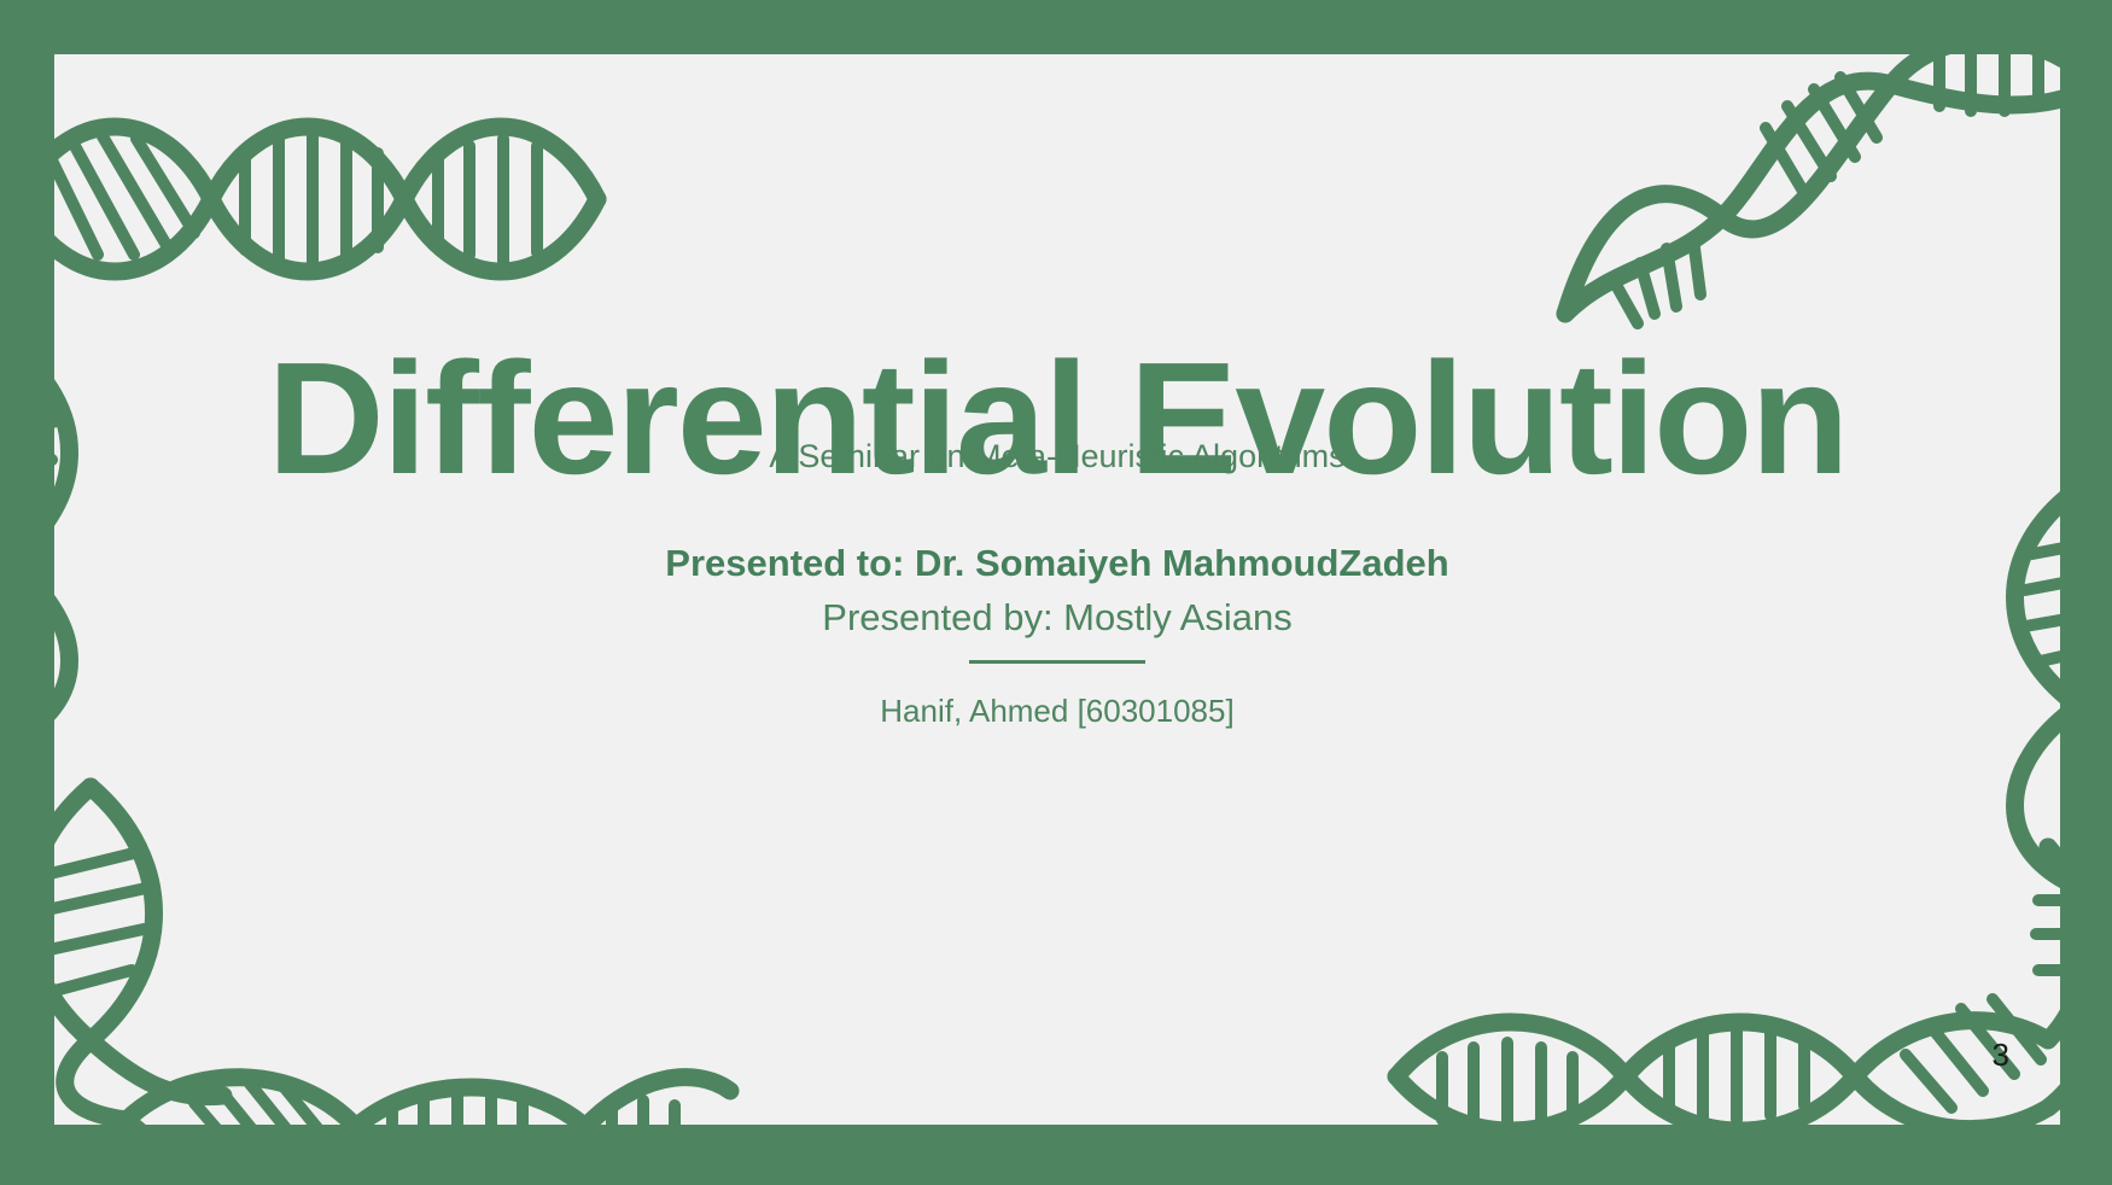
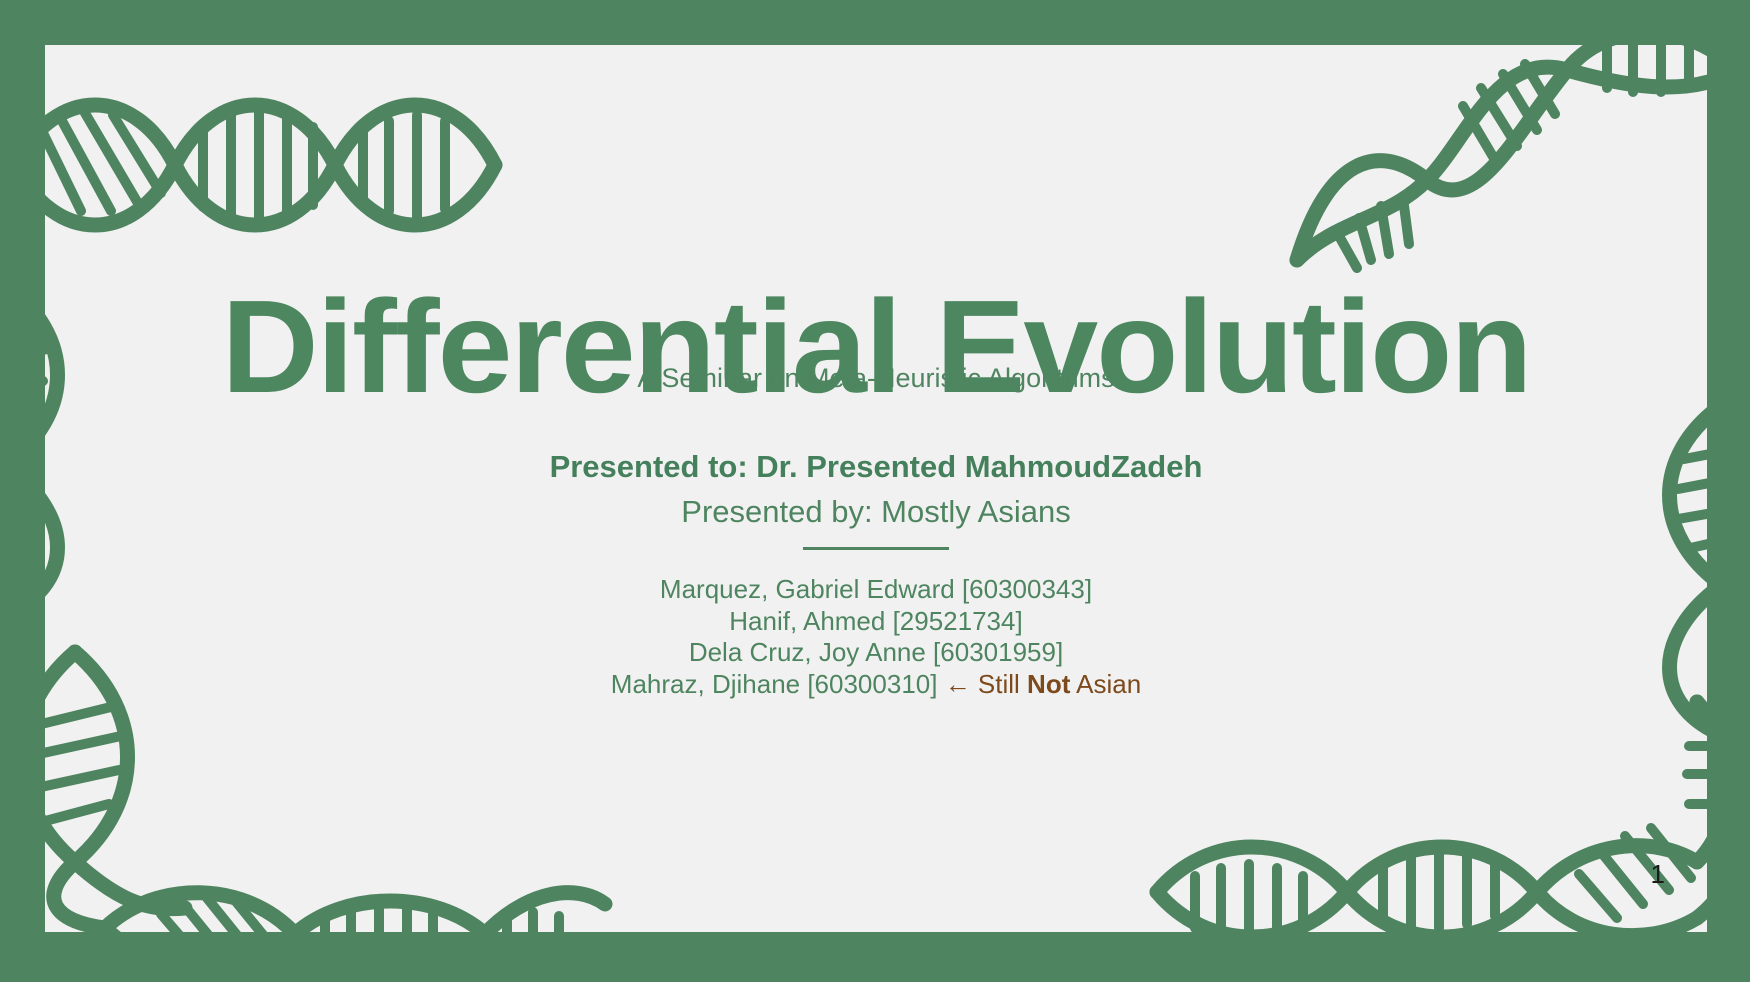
  Differential Evolution
  A Seminar on Meta-Heuristic Algorithms
- Presented to: Dr. Somaiyeh MahmoudZadeh
+ Presented to: Dr. Presented MahmoudZadeh
  Presented by: Mostly Asians
+ Marquez, Gabriel Edward [60300343]
- Hanif, Ahmed [60301085]
+ Hanif, Ahmed [29521734]
+ Dela Cruz, Joy Anne [60301959]
+ Mahraz, Djihane [60300310] ← Still Not Asian
- 3
+ 1
